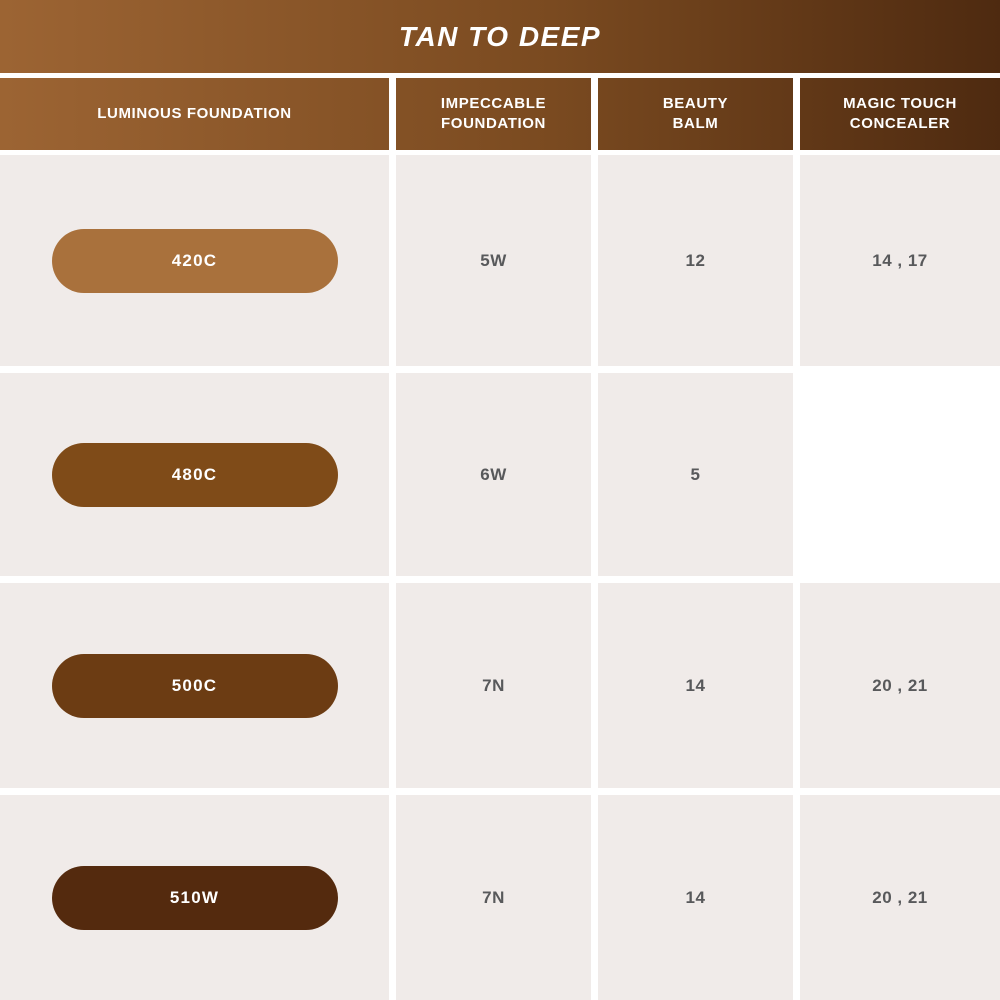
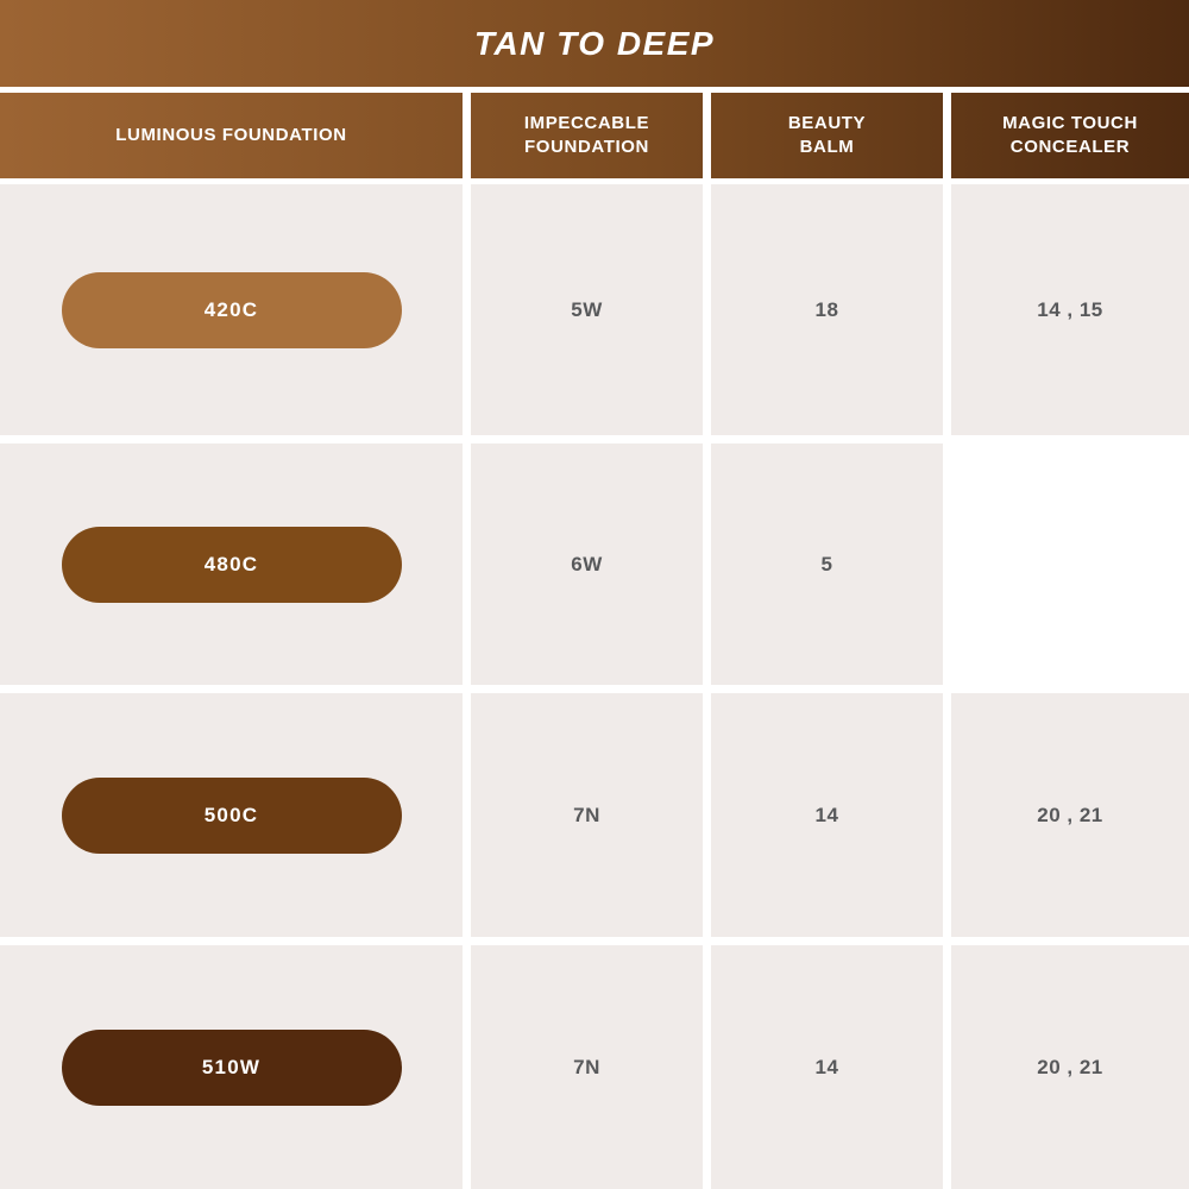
  TAN TO DEEP
  LUMINOUS FOUNDATION
  IMPECCABLE
  FOUNDATION
  BEAUTY
  BALM
  MAGIC TOUCH
  CONCEALER
  420C
  5W
- 12
+ 18
- 14 , 17
+ 14 , 15
  480C
  6W
  5
  500C
  7N
  14
  20 , 21
  510W
  7N
  14
  20 , 21
